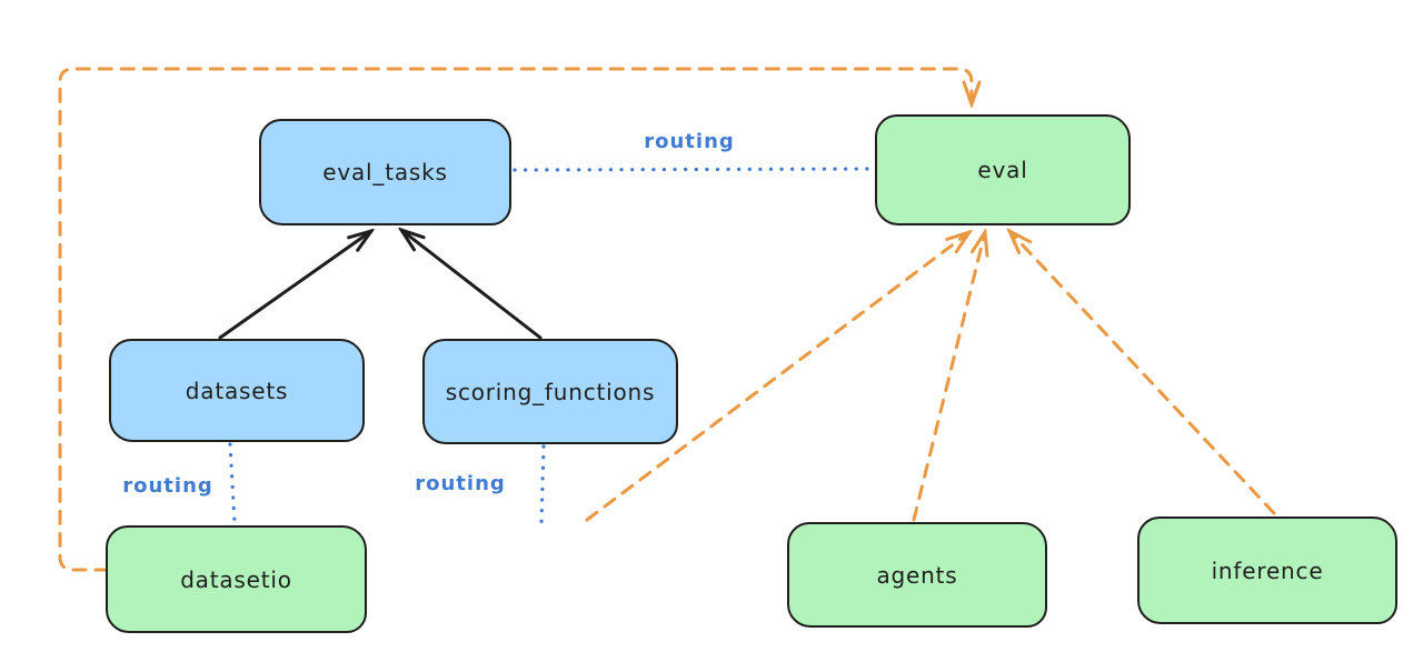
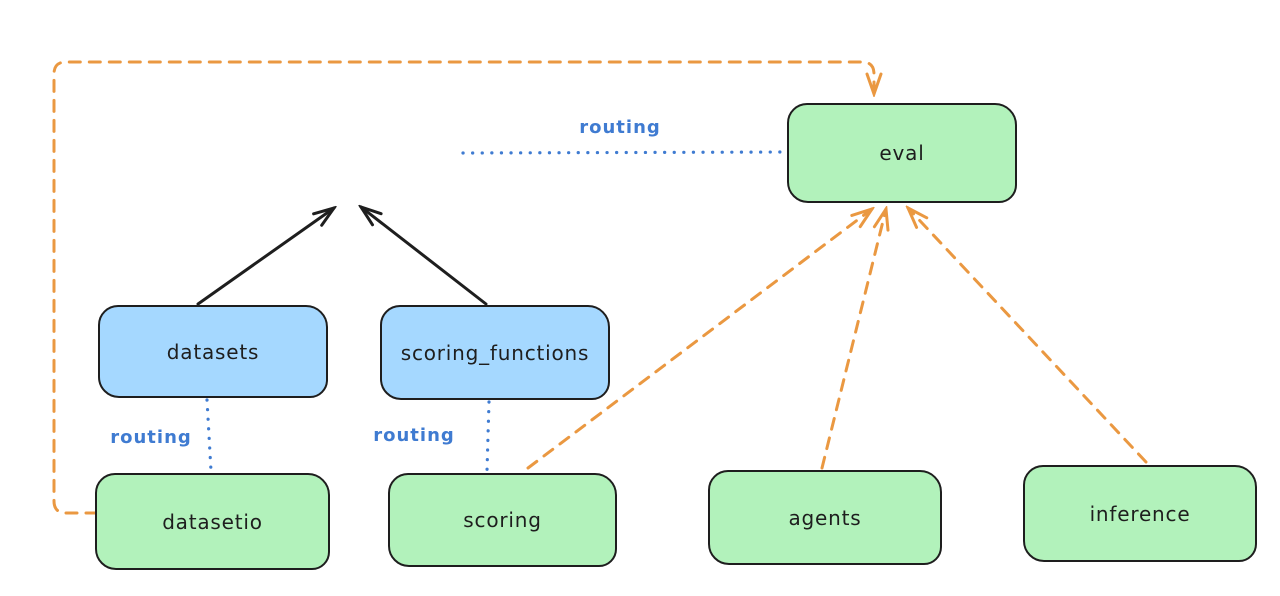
- eval_tasks
  eval
  datasets
  scoring_functions
  datasetio
+ scoring
  agents
  inference
  routing
  routing
  routing
